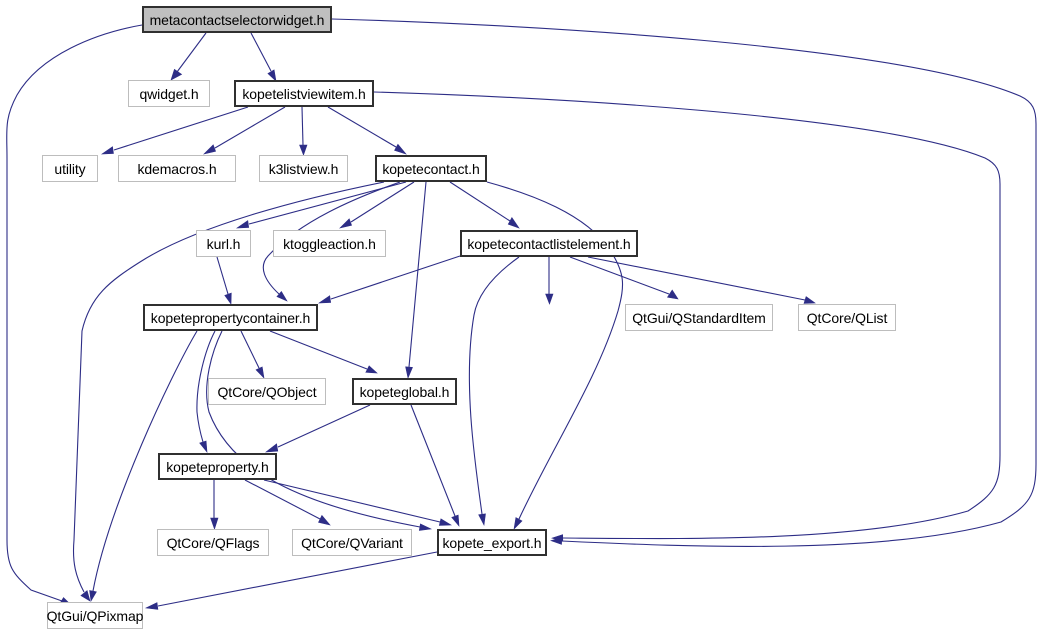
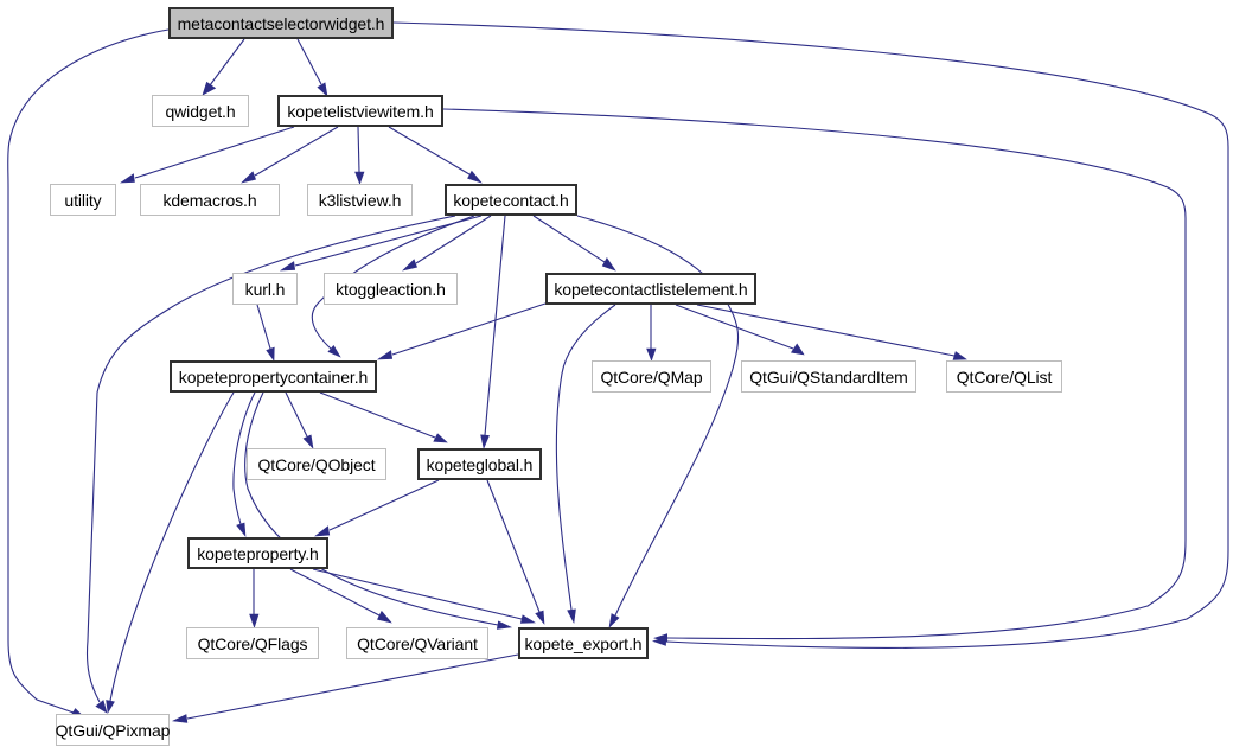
  metacontactselectorwidget.h
  qwidget.h
  kopetelistviewitem.h
  utility
  kdemacros.h
  k3listview.h
  kopetecontact.h
  kurl.h
  ktoggleaction.h
  kopetecontactlistelement.h
  kopetepropertycontainer.h
+ QtCore/QMap
  QtGui/QStandardItem
  QtCore/QList
  QtCore/QObject
  kopeteglobal.h
  kopeteproperty.h
  QtCore/QFlags
  QtCore/QVariant
  kopete_export.h
  QtGui/QPixmap
